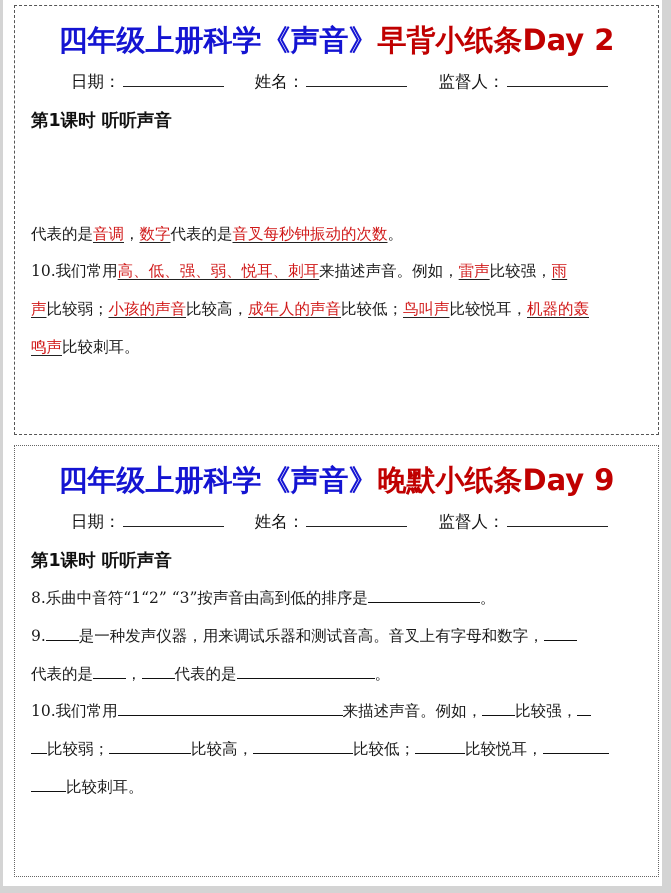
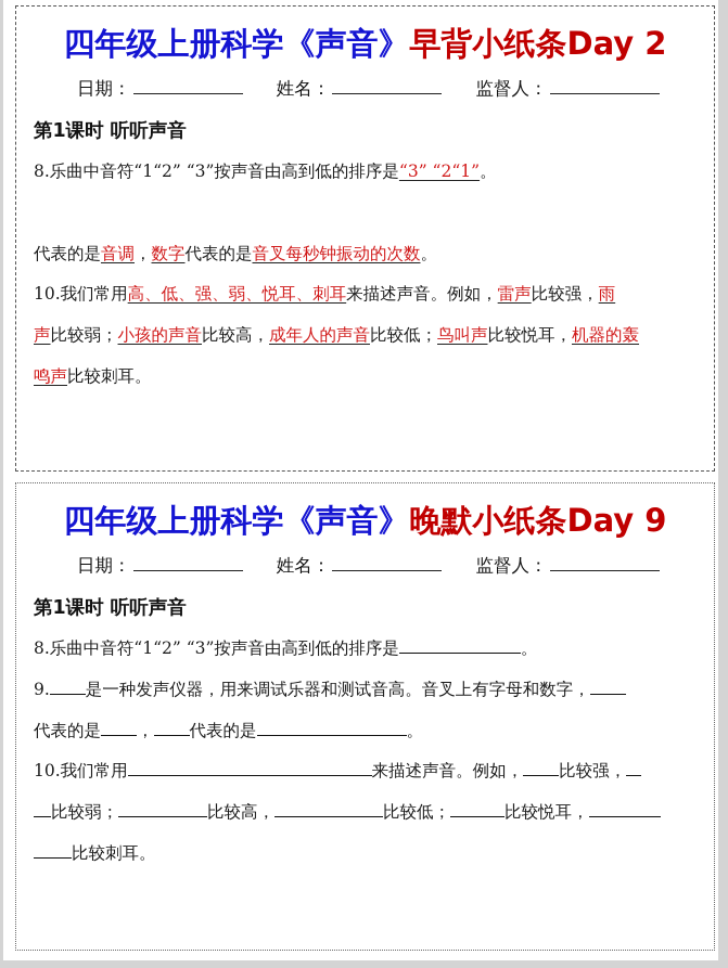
  四年级上册科学《声音》早背小纸条Day 2
  日期： 姓名： 监督人：
  第1课时 听听声音
+ 8.乐曲中音符“1“2” “3”按声音由高到低的排序是“3” “2“1”。
  代表的是音调，数字代表的是音叉每秒钟振动的次数。
  10.我们常用高、低、强、弱、悦耳、刺耳来描述声音。例如，雷声比较强，雨
  声比较弱；小孩的声音比较高，成年人的声音比较低；鸟叫声比较悦耳，机器的轰
  鸣声比较刺耳。
  四年级上册科学《声音》晚默小纸条Day 9
  日期： 姓名： 监督人：
  第1课时 听听声音
  8.乐曲中音符“1“2” “3”按声音由高到低的排序是 。
  9. 是一种发声仪器，用来调试乐器和测试音高。音叉上有字母和数字，
  代表的是 ， 代表的是 。
  10.我们常用 来描述声音。例如， 比较强，
  比较弱； 比较高， 比较低； 比较悦耳，
  比较刺耳。
